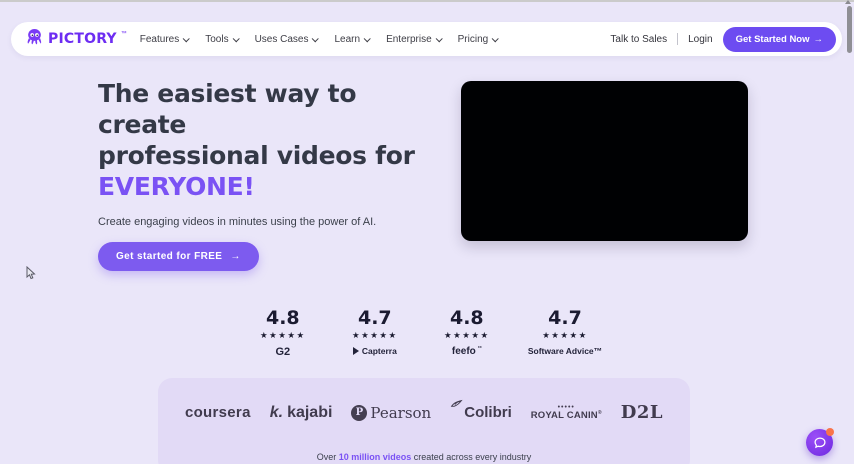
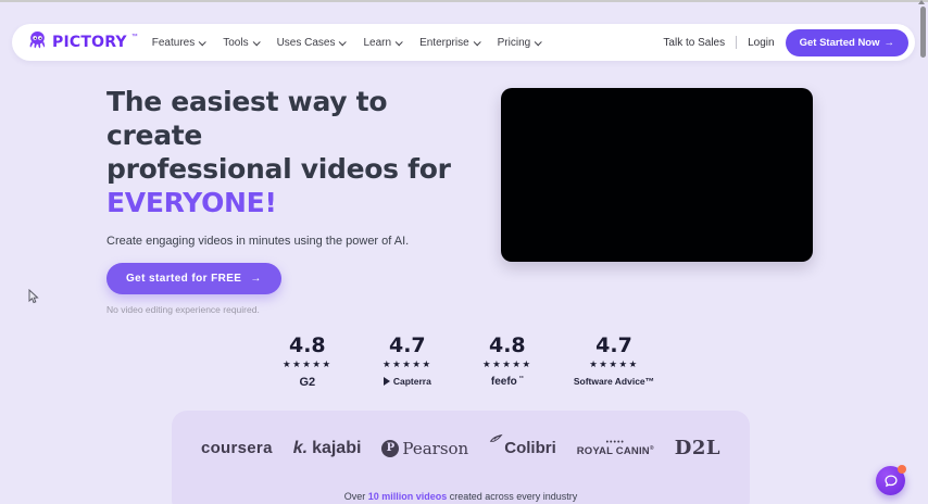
  PICTORY
  Features
  Tools
  Uses Cases
  Learn
  Enterprise
  Pricing
  Talk to Sales
  Login
  Get Started Now
  →
  The easiest way to create
  professional videos for
  EVERYONE!
  Create engaging videos in minutes using the power of AI.
  Get started for FREE
  →
+ No video editing experience required.
  4.8
  ★★★★★
  G2
  4.7
  ★★★★★
  Capterra
  4.8
  ★★★★★
  feefo
  4.7
  ★★★★★
  Software Advice™
  coursera
  k.
  kajabi
  P
  Pearson
  Colibri
  ROYAL CANIN
  D2L
  Over 10 million videos created across every industry
